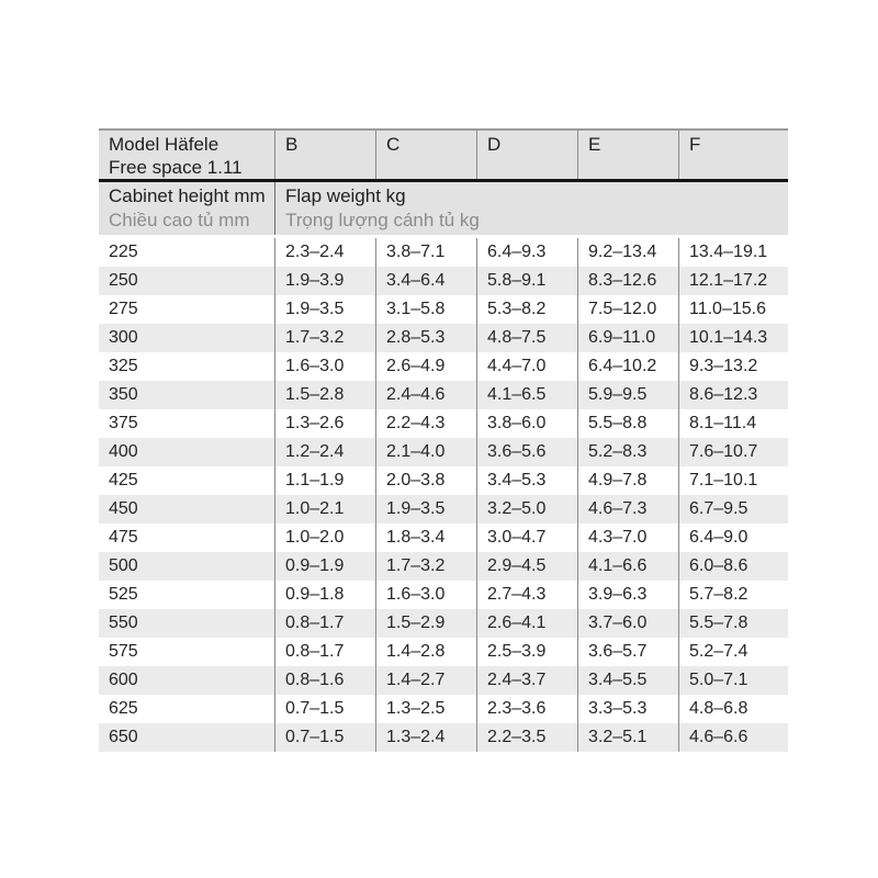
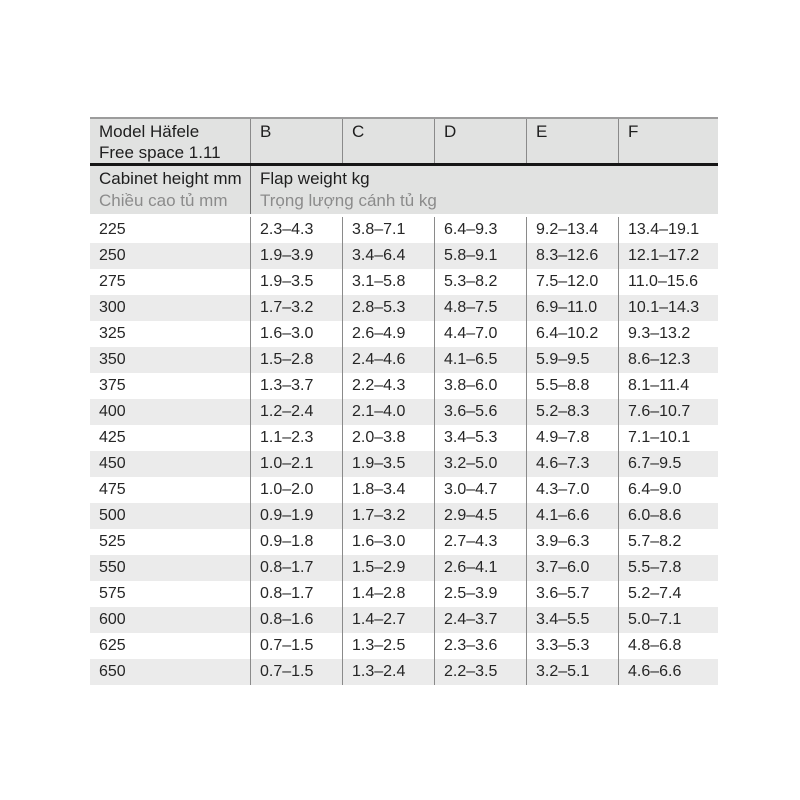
  Model Häfele
  Free space 1.11
  B
  C
  D
  E
  F
  Cabinet height mm
  Chiều cao tủ mm
  Flap weight kg
  Trọng lượng cánh tủ kg
  225
- 2.3–2.4
+ 2.3–4.3
  3.8–7.1
  6.4–9.3
  9.2–13.4
  13.4–19.1
  250
  1.9–3.9
  3.4–6.4
  5.8–9.1
  8.3–12.6
  12.1–17.2
  275
  1.9–3.5
  3.1–5.8
  5.3–8.2
  7.5–12.0
  11.0–15.6
  300
  1.7–3.2
  2.8–5.3
  4.8–7.5
  6.9–11.0
  10.1–14.3
  325
  1.6–3.0
  2.6–4.9
  4.4–7.0
  6.4–10.2
  9.3–13.2
  350
  1.5–2.8
  2.4–4.6
  4.1–6.5
  5.9–9.5
  8.6–12.3
  375
- 1.3–2.6
+ 1.3–3.7
  2.2–4.3
  3.8–6.0
  5.5–8.8
  8.1–11.4
  400
  1.2–2.4
  2.1–4.0
  3.6–5.6
  5.2–8.3
  7.6–10.7
  425
- 1.1–1.9
+ 1.1–2.3
  2.0–3.8
  3.4–5.3
  4.9–7.8
  7.1–10.1
  450
  1.0–2.1
  1.9–3.5
  3.2–5.0
  4.6–7.3
  6.7–9.5
  475
  1.0–2.0
  1.8–3.4
  3.0–4.7
  4.3–7.0
  6.4–9.0
  500
  0.9–1.9
  1.7–3.2
  2.9–4.5
  4.1–6.6
  6.0–8.6
  525
  0.9–1.8
  1.6–3.0
  2.7–4.3
  3.9–6.3
  5.7–8.2
  550
  0.8–1.7
  1.5–2.9
  2.6–4.1
  3.7–6.0
  5.5–7.8
  575
  0.8–1.7
  1.4–2.8
  2.5–3.9
  3.6–5.7
  5.2–7.4
  600
  0.8–1.6
  1.4–2.7
  2.4–3.7
  3.4–5.5
  5.0–7.1
  625
  0.7–1.5
  1.3–2.5
  2.3–3.6
  3.3–5.3
  4.8–6.8
  650
  0.7–1.5
  1.3–2.4
  2.2–3.5
  3.2–5.1
  4.6–6.6
